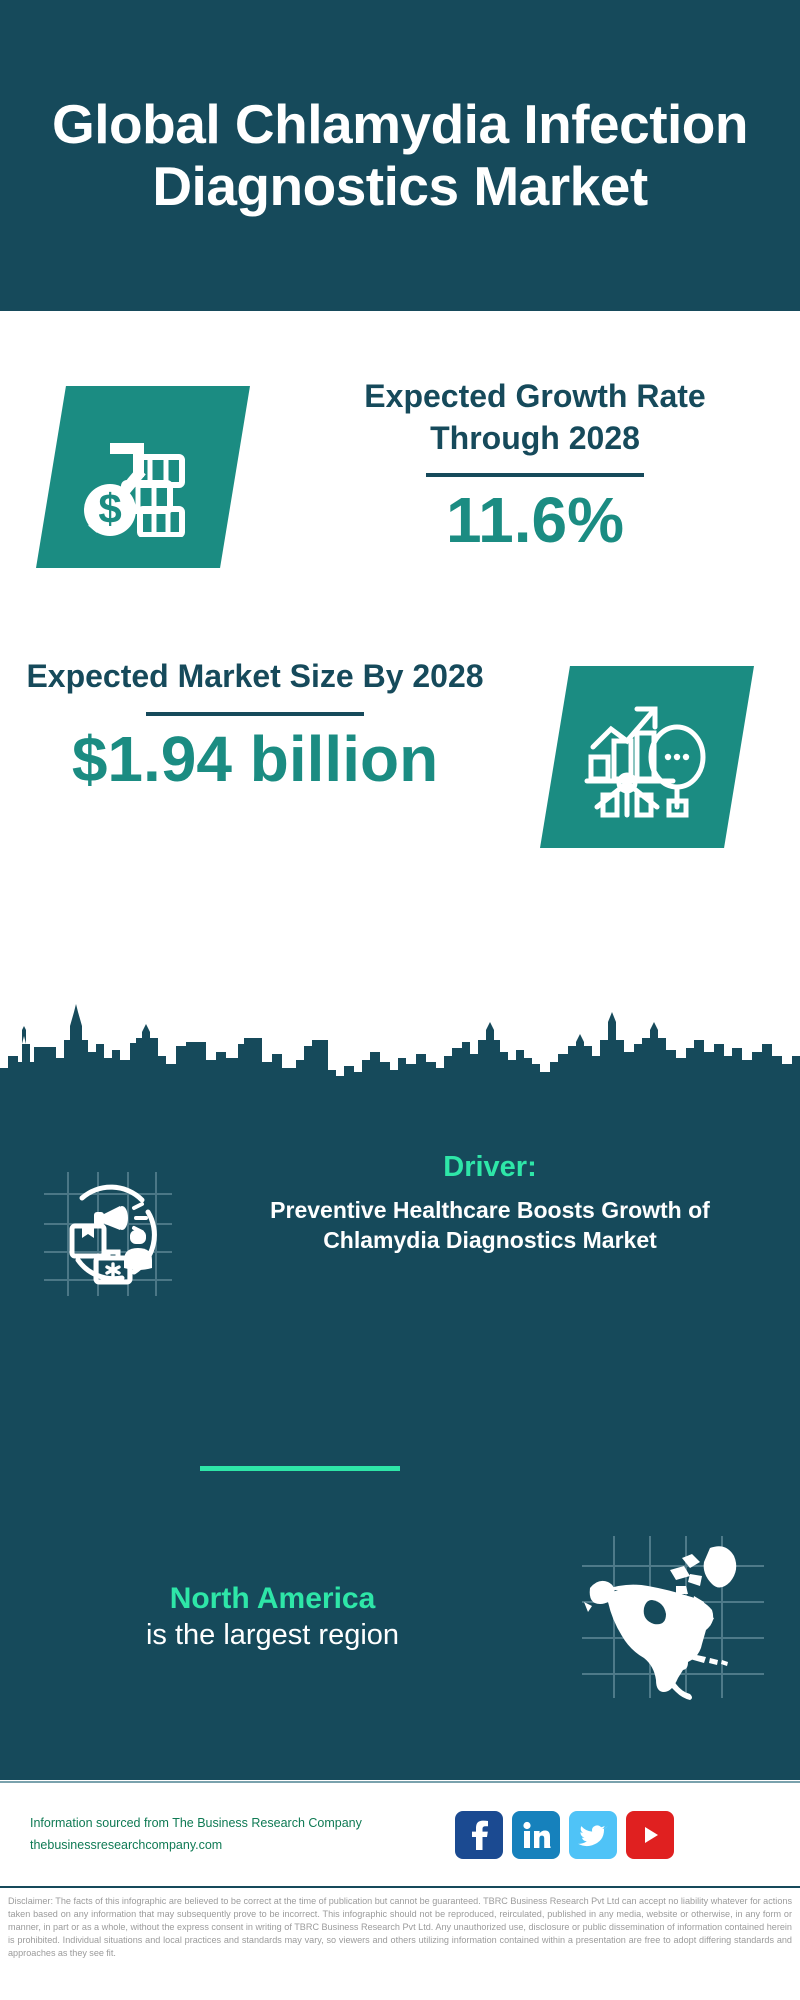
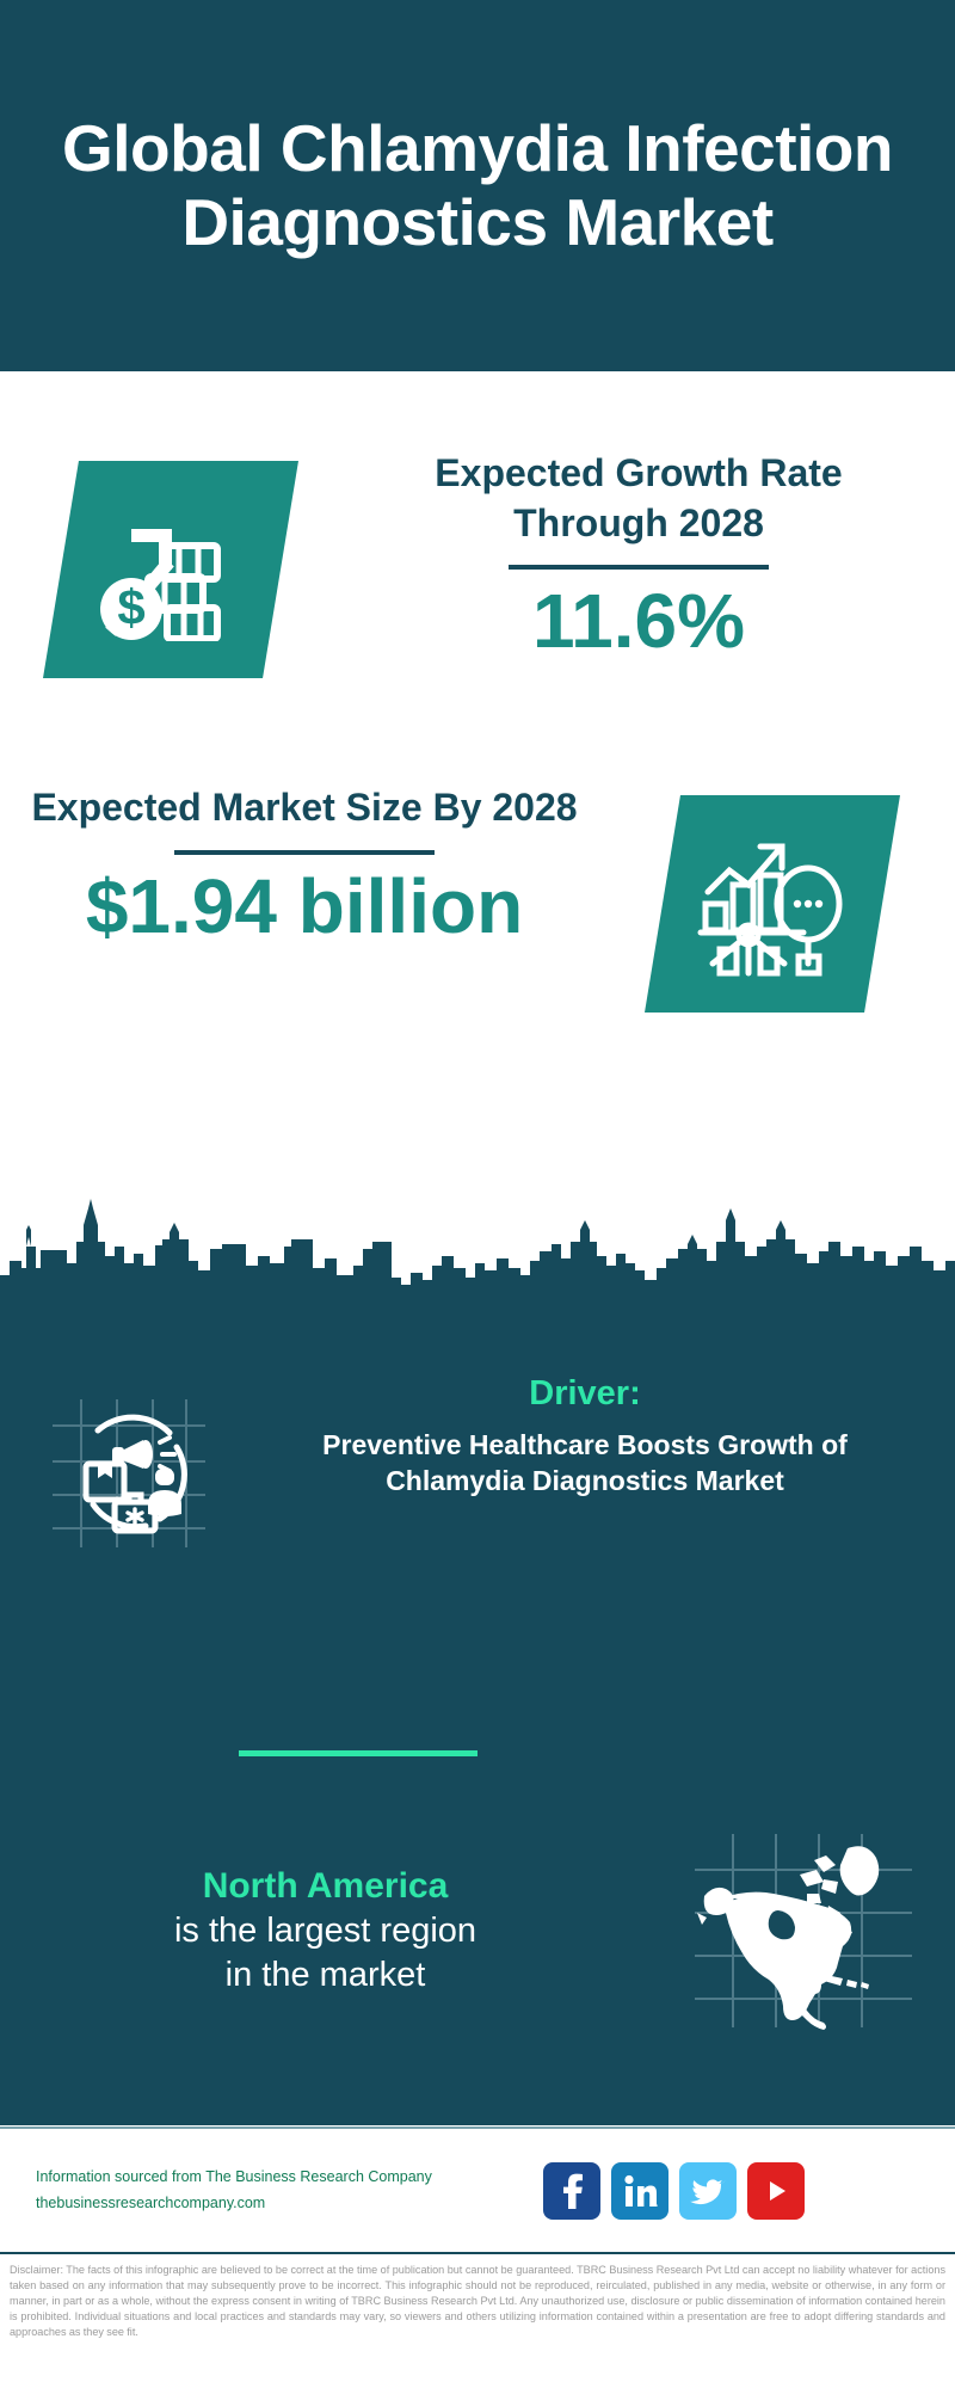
  Global Chlamydia Infection Diagnostics Market
  $
  Expected Growth Rate Through 2028
  11.6%
  Expected Market Size By 2028
  $1.94 billion
  Driver:
  Preventive Healthcare Boosts Growth of Chlamydia Diagnostics Market
  North America
  is the largest region
+ in the market
  Information sourced from The Business Research Company
  thebusinessresearchcompany.com
  Disclaimer: The facts of this infographic are believed to be correct at the time of publication but cannot be guaranteed. TBRC Business Research Pvt Ltd can accept no liability whatever for actions taken based on any information that may subsequently prove to be incorrect. This infographic should not be reproduced, reirculated, published in any media, website or otherwise, in any form or manner, in part or as a whole, without the express consent in writing of TBRC Business Research Pvt Ltd. Any unauthorized use, disclosure or public dissemination of information contained herein is prohibited. Individual situations and local practices and standards may vary, so viewers and others utilizing information contained within a presentation are free to adopt differing standards and approaches as they see fit.
